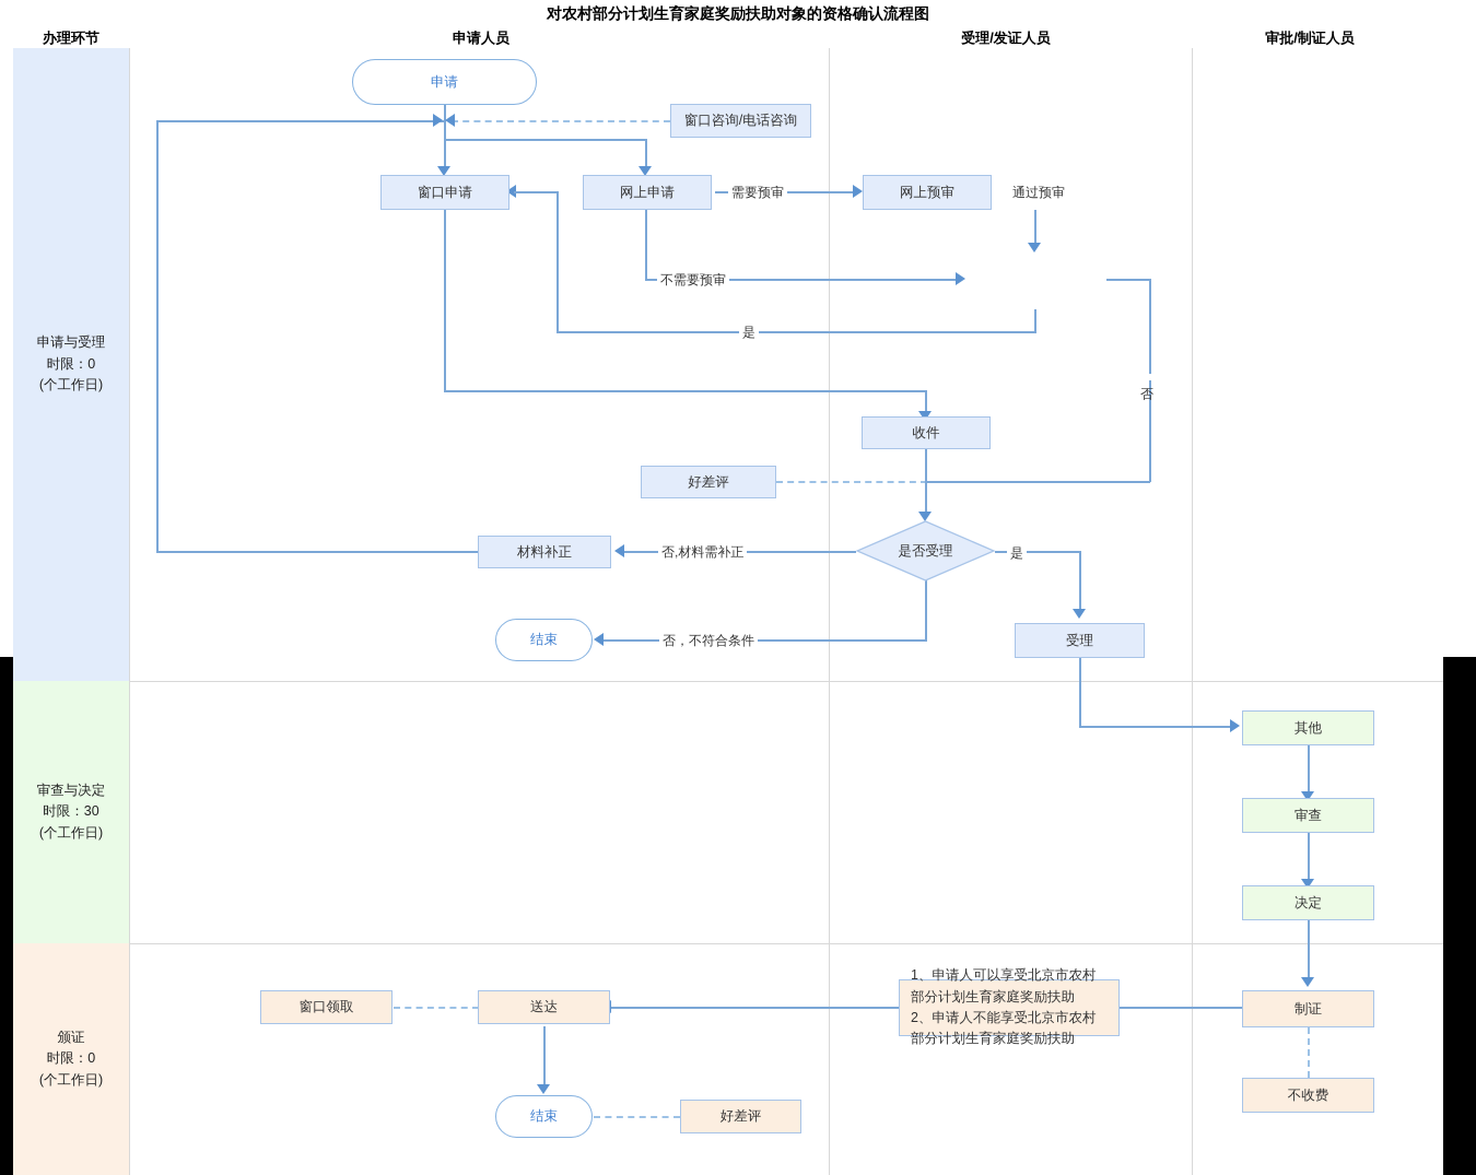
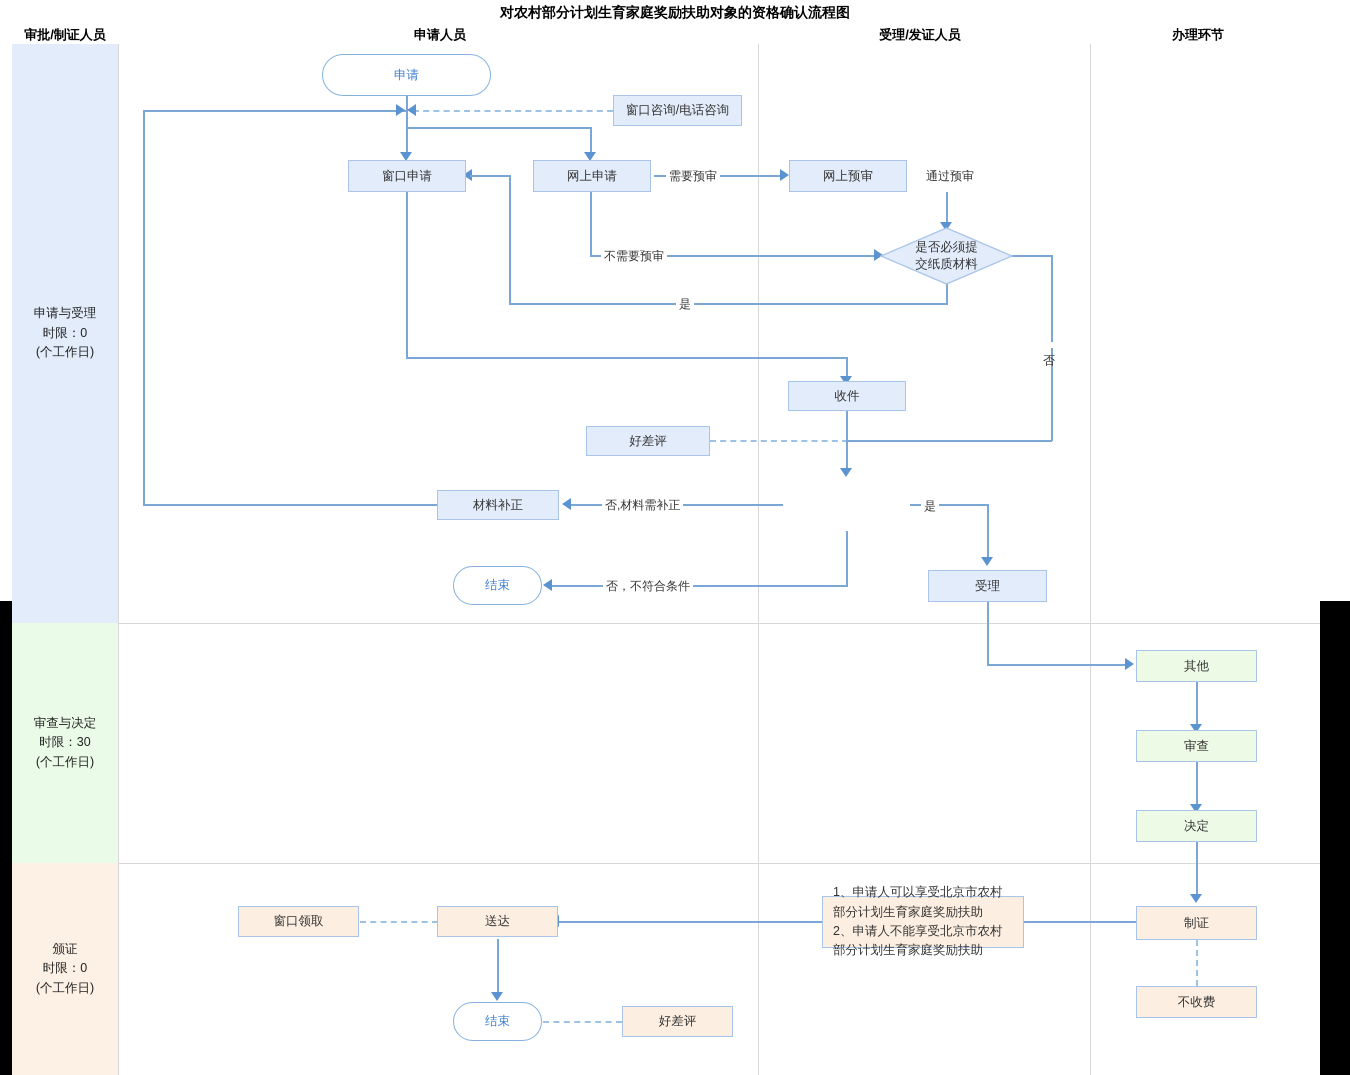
  对农村部分计划生育家庭奖励扶助对象的资格确认流程图
- 办理环节
+ 审批/制证人员
  申请人员
  受理/发证人员
- 审批/制证人员
+ 办理环节
  申请与受理
  时限：0
  (个工作日)
  审查与决定
  时限：30
  (个工作日)
  颁证
  时限：0
  (个工作日)
  需要预审
  通过预审
  不需要预审
  是
  是
  否,材料需补正
  否，不符合条件
  申请
  窗口咨询/电话咨询
  窗口申请
  网上申请
  网上预审
+ 是否必须提
+ 交纸质材料
  收件
  好差评
- 是否受理
  材料补正
  结束
  受理
  其他
  审查
  决定
  制证
  不收费
  1、申请人可以享受北京市农村部分计划生育家庭奖励扶助
  2、申请人不能享受北京市农村部分计划生育家庭奖励扶助
  送达
  窗口领取
  结束
  好差评
